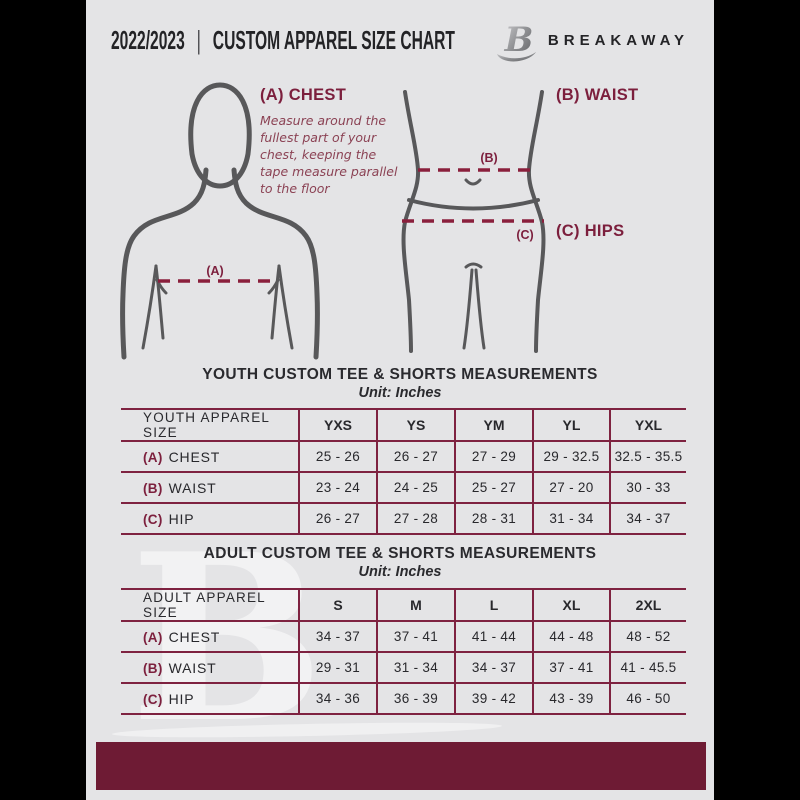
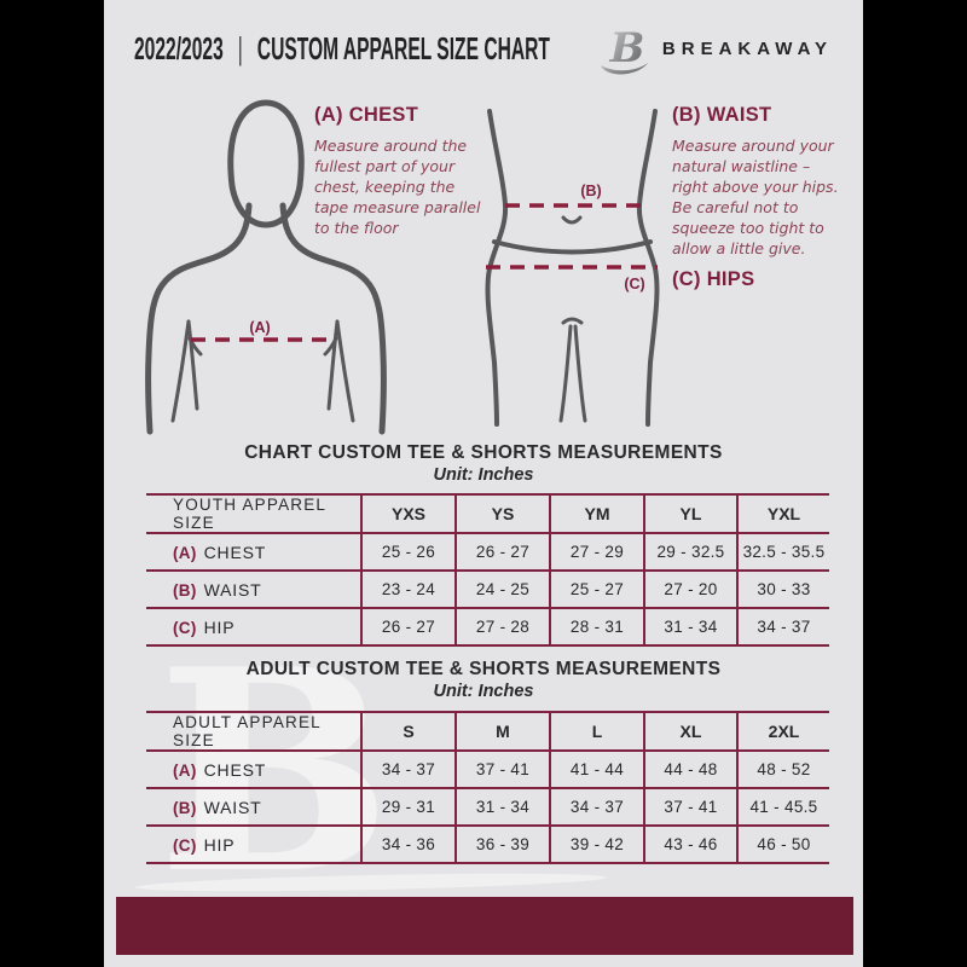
  B
  2022/2023 | CUSTOM APPAREL SIZE CHART
  B
  BREAKAWAY
  (A)
  (B)
  (C)
  (A) CHEST
  Measure around the
  fullest part of your
  chest, keeping the
  tape measure parallel
  to the floor
  (B) WAIST
+ Measure around your
+ natural waistline –
+ right above your hips.
+ Be careful not to
+ squeeze too tight to
+ allow a little give.
  (C) HIPS
- YOUTH CUSTOM TEE & SHORTS MEASUREMENTS
+ CHART CUSTOM TEE & SHORTS MEASUREMENTS
  Unit: Inches
  YOUTH APPAREL SIZE	YXS	YS	YM	YL	YXL
  (A) CHEST	25 - 26	26 - 27	27 - 29	29 - 32.5	32.5 - 35.5
  (B) WAIST	23 - 24	24 - 25	25 - 27	27 - 20	30 - 33
  (C) HIP	26 - 27	27 - 28	28 - 31	31 - 34	34 - 37
  ADULT CUSTOM TEE & SHORTS MEASUREMENTS
  Unit: Inches
  ADULT APPAREL SIZE	S	M	L	XL	2XL
  (A) CHEST	34 - 37	37 - 41	41 - 44	44 - 48	48 - 52
  (B) WAIST	29 - 31	31 - 34	34 - 37	37 - 41	41 - 45.5
- (C) HIP	34 - 36	36 - 39	39 - 42	43 - 39	46 - 50
+ (C) HIP	34 - 36	36 - 39	39 - 42	43 - 46	46 - 50
